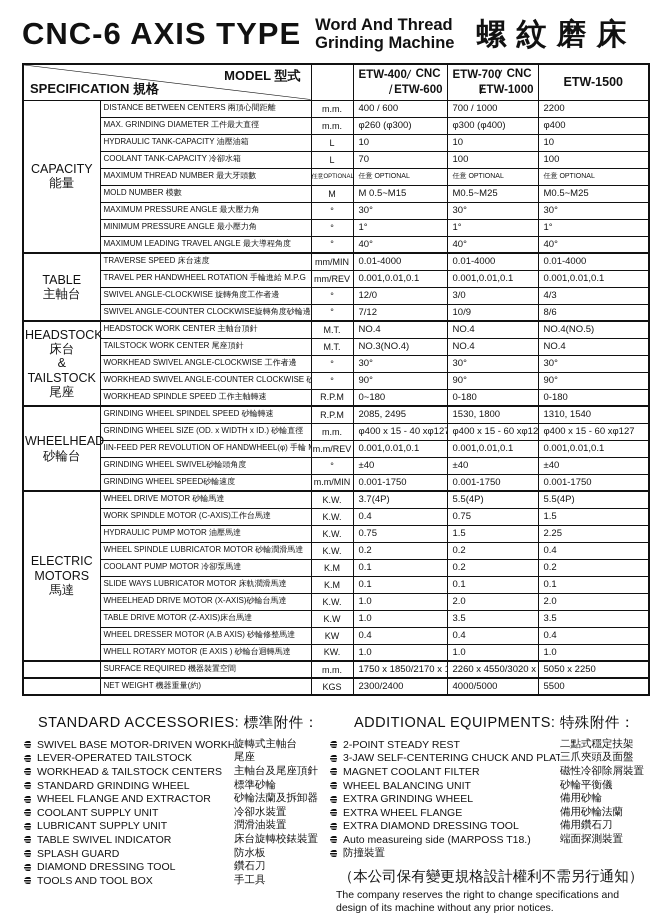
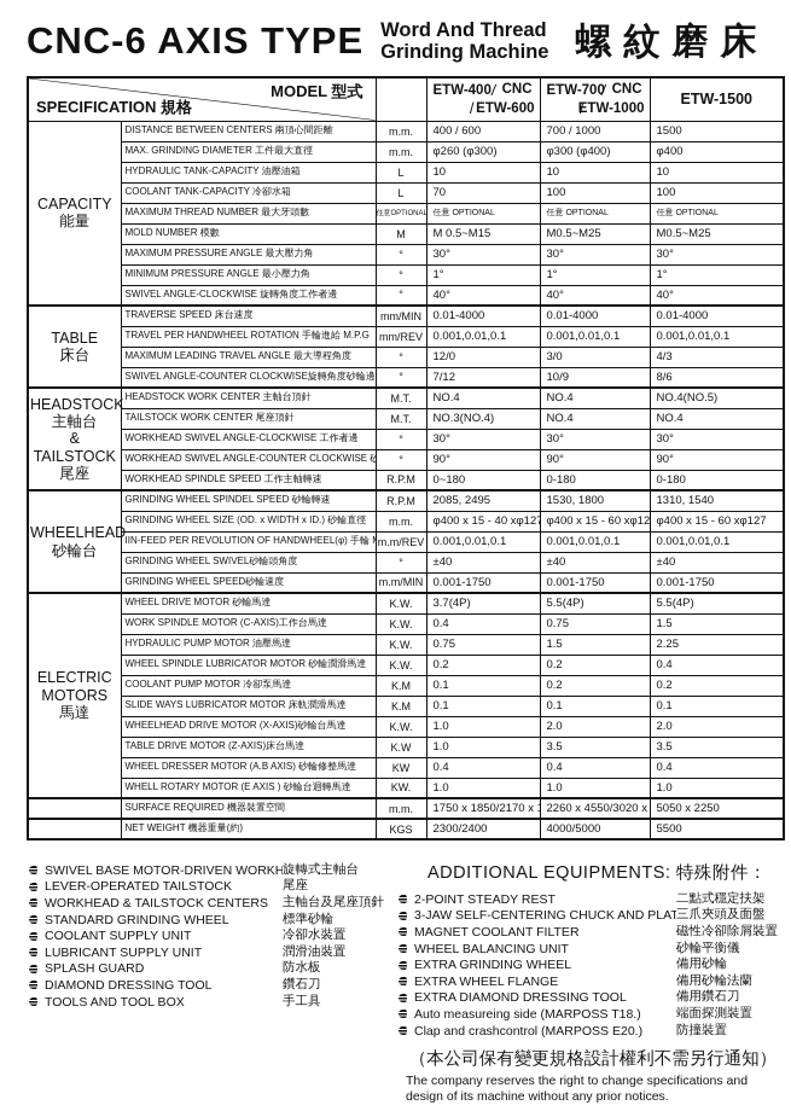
  CNC-6 AXIS TYPE
  Word And Thread
  Grinding Machine
  螺紋磨床
- CAPACITY能量	DISTANCE BETWEEN CENTERS 兩頂心間距離	m.m.	400 / 600	700 / 1000	2200
+ CAPACITY能量	DISTANCE BETWEEN CENTERS 兩頂心間距離	m.m.	400 / 600	700 / 1000	1500
  MAX. GRINDING DIAMETER 工件最大直徑	m.m.	φ260 (φ300)	φ300 (φ400)	φ400
  HYDRAULIC TANK-CAPACITY 油壓油箱	L	10	10	10
  COOLANT TANK-CAPACITY 冷卻水箱	L	70	100	100
  MOLD NUMBER 模數	M	M 0.5~M15	M0.5~M25	M0.5~M25
  MAXIMUM PRESSURE ANGLE 最大壓力角	°	30°	30°	30°
  MINIMUM PRESSURE ANGLE 最小壓力角	°	1°	1°	1°
- MAXIMUM LEADING TRAVEL ANGLE 最大導程角度	°	40°	40°	40°
+ SWIVEL ANGLE-CLOCKWISE 旋轉角度工作者邊	°	40°	40°	40°
- TABLE主軸台	TRAVERSE SPEED 床台速度	mm/MIN	0.01-4000	0.01-4000	0.01-4000
+ TABLE床台	TRAVERSE SPEED 床台速度	mm/MIN	0.01-4000	0.01-4000	0.01-4000
  TRAVEL PER HANDWHEEL ROTATION 手輪進給 M.P.G	mm/REV	0.001,0.01,0.1	0.001,0.01,0.1	0.001,0.01,0.1
- SWIVEL ANGLE-CLOCKWISE 旋轉角度工作者邊	°	12/0	3/0	4/3
+ MAXIMUM LEADING TRAVEL ANGLE 最大導程角度	°	12/0	3/0	4/3
  SWIVEL ANGLE-COUNTER CLOCKWISE旋轉角度砂輪邊	°	7/12	10/9	8/6
- HEADSTOCK床台&TAILSTOCK尾座	HEADSTOCK WORK CENTER 主軸台頂針	M.T.	NO.4	NO.4	NO.4(NO.5)
+ HEADSTOCK主軸台&TAILSTOCK尾座	HEADSTOCK WORK CENTER 主軸台頂針	M.T.	NO.4	NO.4	NO.4(NO.5)
  TAILSTOCK WORK CENTER 尾座頂針	M.T.	NO.3(NO.4)	NO.4	NO.4
  WORKHEAD SWIVEL ANGLE-CLOCKWISE 工作者邊	°	30°	30°	30°
  WORKHEAD SWIVEL ANGLE-COUNTER CLOCKWISE 砂	°	90°	90°	90°
  WORKHEAD SPINDLE SPEED 工作主軸轉速	R.P.M	0~180	0-180	0-180
  WHEELHEAD砂輪台	GRINDING WHEEL SPINDEL SPEED 砂輪轉速	R.P.M	2085, 2495	1530, 1800	1310, 1540
  GRINDING WHEEL SIZE (OD. x WIDTH x ID.) 砂輪直徑	m.m.	φ400 x 15 - 40 xφ127	φ400 x 15 - 60 xφ12	φ400 x 15 - 60 xφ127
  IIN-FEED PER REVOLUTION OF HANDWHEEL(φ) 手輪	m.m/REV	0.001,0.01,0.1	0.001,0.01,0.1	0.001,0.01,0.1
  GRINDING WHEEL SWIVEL砂輪頭角度	°	±40	±40	±40
  GRINDING WHEEL SPEED砂輪速度	m.m/MIN	0.001-1750	0.001-1750	0.001-1750
  ELECTRICMOTORS馬達	WHEEL DRIVE MOTOR 砂輪馬達	K.W.	3.7(4P)	5.5(4P)	5.5(4P)
  WORK SPINDLE MOTOR (C-AXIS)工作台馬達	K.W.	0.4	0.75	1.5
  HYDRAULIC PUMP MOTOR 油壓馬達	K.W.	0.75	1.5	2.25
  WHEEL SPINDLE LUBRICATOR MOTOR 砂輪潤滑馬達	K.W.	0.2	0.2	0.4
  COOLANT PUMP MOTOR 冷卻泵馬達	K.M	0.1	0.2	0.2
  SLIDE WAYS LUBRICATOR MOTOR 床軌潤滑馬達	K.M	0.1	0.1	0.1
  WHEELHEAD DRIVE MOTOR (X-AXIS)砂輪台馬達	K.W.	1.0	2.0	2.0
  TABLE DRIVE MOTOR (Z-AXIS)床台馬達	K.W	1.0	3.5	3.5
  WHEEL DRESSER MOTOR (A.B AXIS) 砂輪修整馬達	KW	0.4	0.4	0.4
  WHELL ROTARY MOTOR (E AXIS ) 砂輪台迴轉馬達	KW.	1.0	1.0	1.0
  	SURFACE REQUIRED 機器裝置空間	m.m.	1750 x 1850/2170 x	2260 x 4550/3020 x	5050 x 2250
  	NET WEIGHT 機器重量(約)	KGS	2300/2400	4000/5000	5500
- STANDARD ACCESSORIES: 標準附件：
  SWIVEL BASE MOTOR-DRIVEN WORKH
  旋轉式主軸台
  LEVER-OPERATED TAILSTOCK
  尾座
  WORKHEAD & TAILSTOCK CENTERS
  主軸台及尾座頂針
  STANDARD GRINDING WHEEL
  標準砂輪
- WHEEL FLANGE AND EXTRACTOR
- 砂輪法蘭及拆卸器
  COOLANT SUPPLY UNIT
  冷卻水裝置
  LUBRICANT SUPPLY UNIT
  潤滑油裝置
- TABLE SWIVEL INDICATOR
- 床台旋轉校錶裝置
  SPLASH GUARD
  防水板
  DIAMOND DRESSING TOOL
  鑽石刀
  TOOLS AND TOOL BOX
  手工具
  ADDITIONAL EQUIPMENTS: 特殊附件：
  2-POINT STEADY REST
  二點式穩定扶架
  3-JAW SELF-CENTERING CHUCK AND PLAT
  三爪夾頭及面盤
  MAGNET COOLANT FILTER
  磁性冷卻除屑裝置
  WHEEL BALANCING UNIT
  砂輪平衡儀
  EXTRA GRINDING WHEEL
  備用砂輪
  EXTRA WHEEL FLANGE
  備用砂輪法蘭
  EXTRA DIAMOND DRESSING TOOL
  備用鑽石刀
  Auto measureing side (MARPOSS T18.)
  端面探測裝置
+ Clap and crashcontrol (MARPOSS E20.)
  防撞裝置
  （本公司保有變更規格設計權利不需另行通知）
  The company reserves the right to change specifications and design of its machine without any prior notices.
